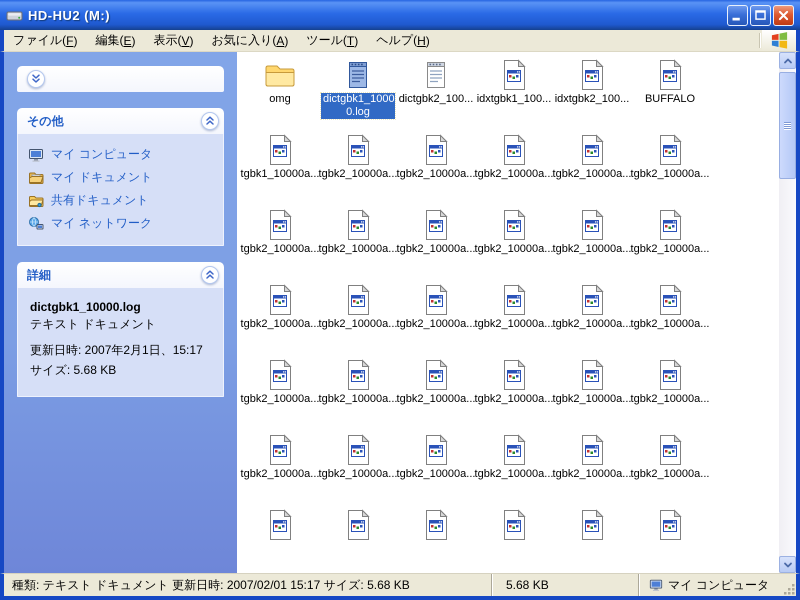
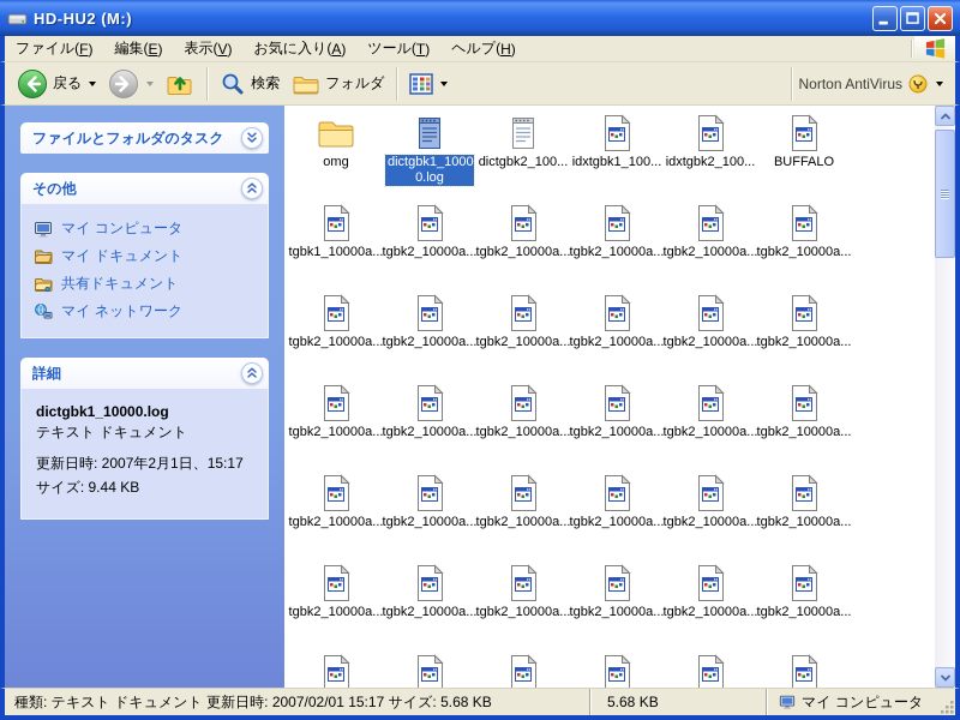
  HD-HU2 (M:)
  ファイル(
  F
  )
  編集(
  E
  )
  表示(
  V
  )
  お気に入り(
  A
  )
  ツール(
  T
  )
  ヘルプ(
  H
  )
+ 戻る
+ 検索
+ フォルダ
+ Norton AntiVirus
+ ファイルとフォルダのタスク
  その他
  マイ コンピュータ
  マイ ドキュメント
  共有ドキュメント
  マイ ネットワーク
  詳細
  dictgbk1_10000.log
  テキスト ドキュメント
  更新日時: 2007年2月1日、15:17
- サイズ: 5.68 KB
+ サイズ: 9.44 KB
  omg
  dictgbk1_1000
  0.log
  dictgbk2_100...
  idxtgbk1_100...
  idxtgbk2_100...
  BUFFALO
  tgbk1_10000a...
  tgbk2_10000a...
  tgbk2_10000a...
  tgbk2_10000a...
  tgbk2_10000a...
  tgbk2_10000a...
  tgbk2_10000a...
  tgbk2_10000a...
  tgbk2_10000a...
  tgbk2_10000a...
  tgbk2_10000a...
  tgbk2_10000a...
  tgbk2_10000a...
  tgbk2_10000a...
  tgbk2_10000a...
  tgbk2_10000a...
  tgbk2_10000a...
  tgbk2_10000a...
  tgbk2_10000a...
  tgbk2_10000a...
  tgbk2_10000a...
  tgbk2_10000a...
  tgbk2_10000a...
  tgbk2_10000a...
  tgbk2_10000a...
  tgbk2_10000a...
  tgbk2_10000a...
  tgbk2_10000a...
  tgbk2_10000a...
  tgbk2_10000a...
  種類: テキスト ドキュメント 更新日時: 2007/02/01 15:17 サイズ: 5.68 KB
  5.68 KB
  マイ コンピュータ
